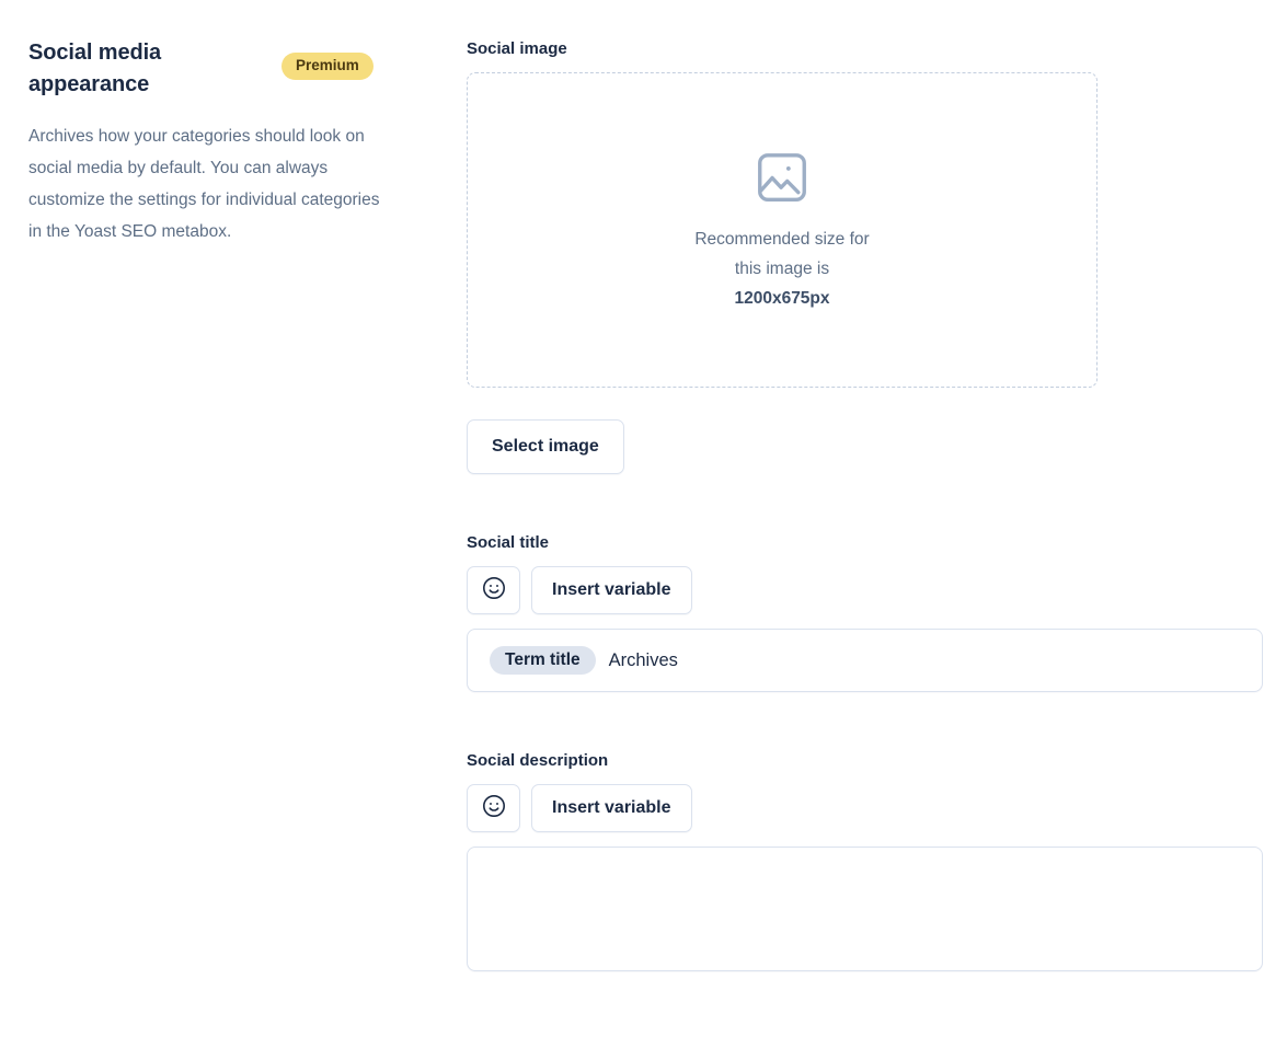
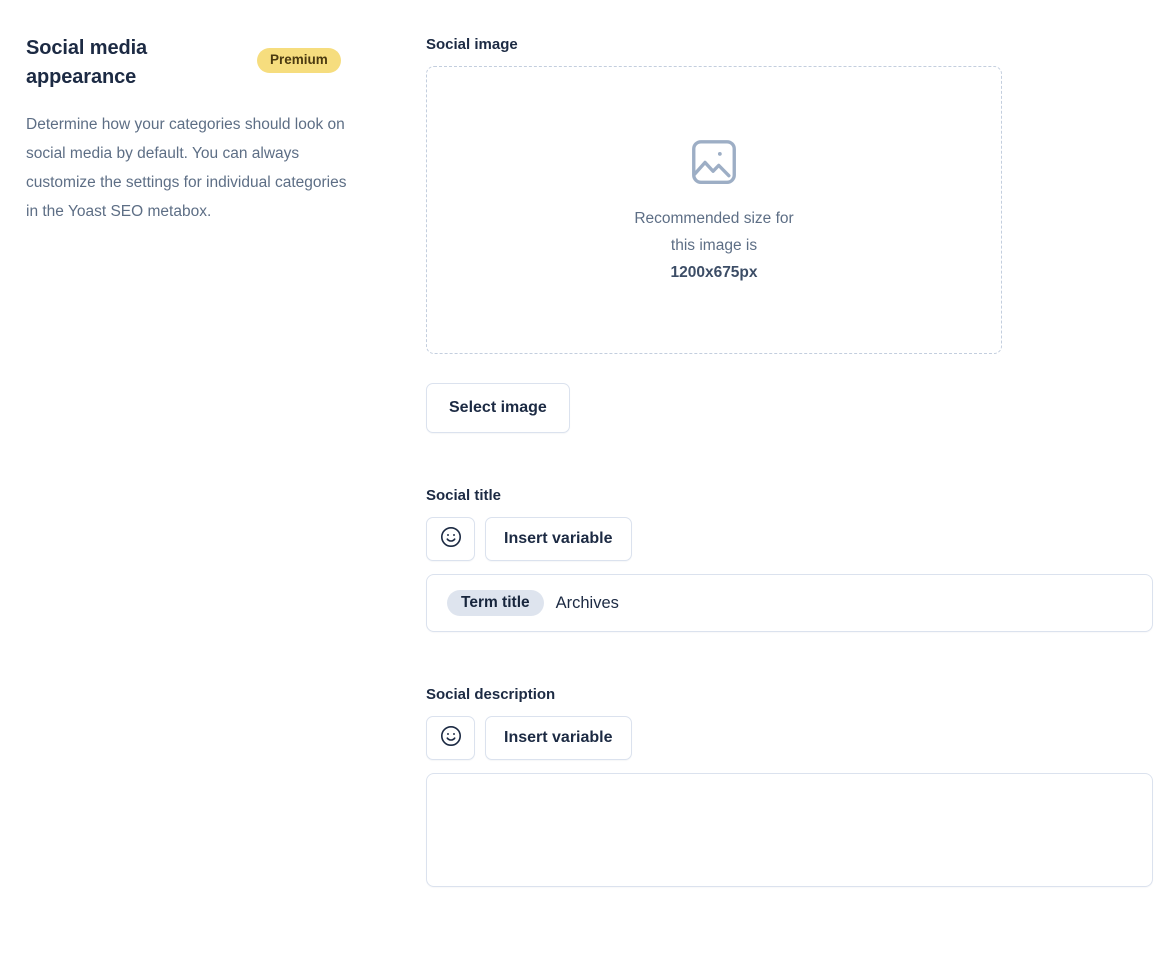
  Social media appearance
  Premium
- Archives how your categories should look on social media by default. You can always customize the settings for individual categories in the Yoast SEO metabox.
+ Determine how your categories should look on social media by default. You can always customize the settings for individual categories in the Yoast SEO metabox.
  Social image
  Recommended size for
  this image is
  1200x675px
  Select image
  Social title
  Insert variable
  Term title
  Archives
  Social description
  Insert variable
